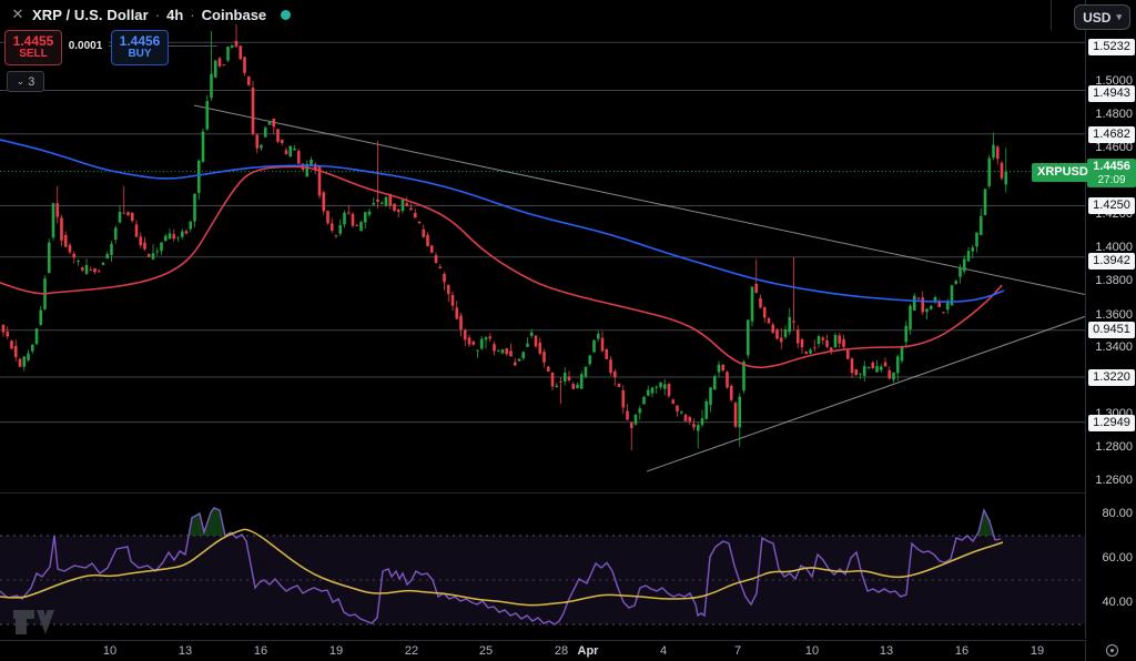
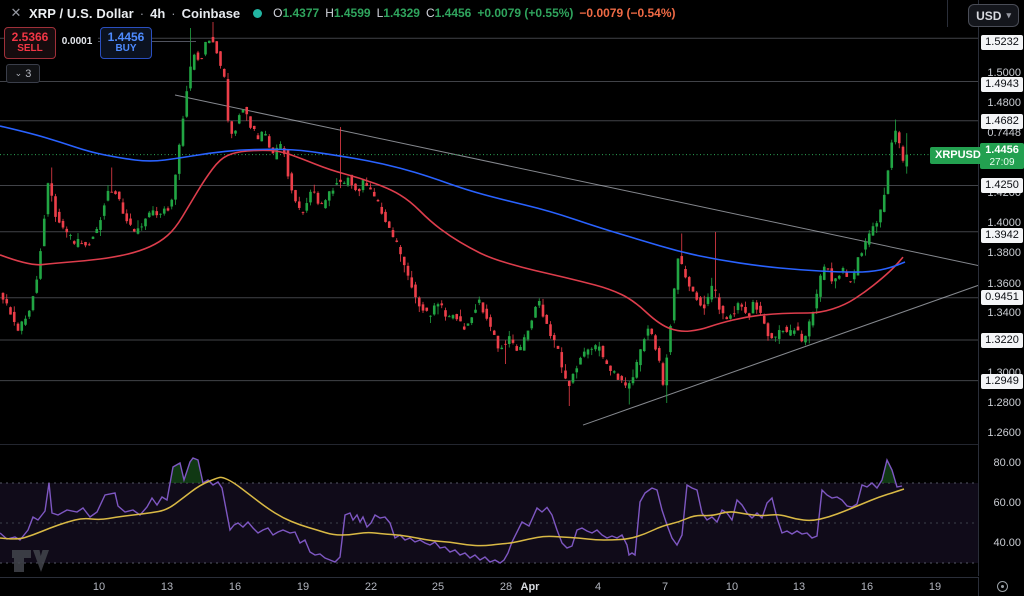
  ✕
  XRP / U.S. Dollar
  ·
  4h
  ·
  Coinbase
+ O1.4377
+ H1.4599
+ L1.4329
+ C1.4456
+ +0.0079 (+0.55%)
+ −0.0079 (−0.54%)
- 1.4455
+ 2.5366
  SELL
  0.0001
  1.4456
  BUY
  ⌄
  3
  USD
  ▾
  1.5000
  1.4800
- 1.4600
+ 0.7448
  1.4200
  1.4000
  1.3800
  1.3600
  1.3400
  1.3000
  1.2800
  1.2600
  1.5232
  1.4943
  1.4682
  1.4250
  1.3942
  0.9451
  1.3220
  1.2949
  80.00
  60.00
  40.00
  1.4456
  27:09
  10
  13
  16
  19
  22
  25
  28
  Apr
  4
  7
  10
  13
  16
  19
  XRPUSD
